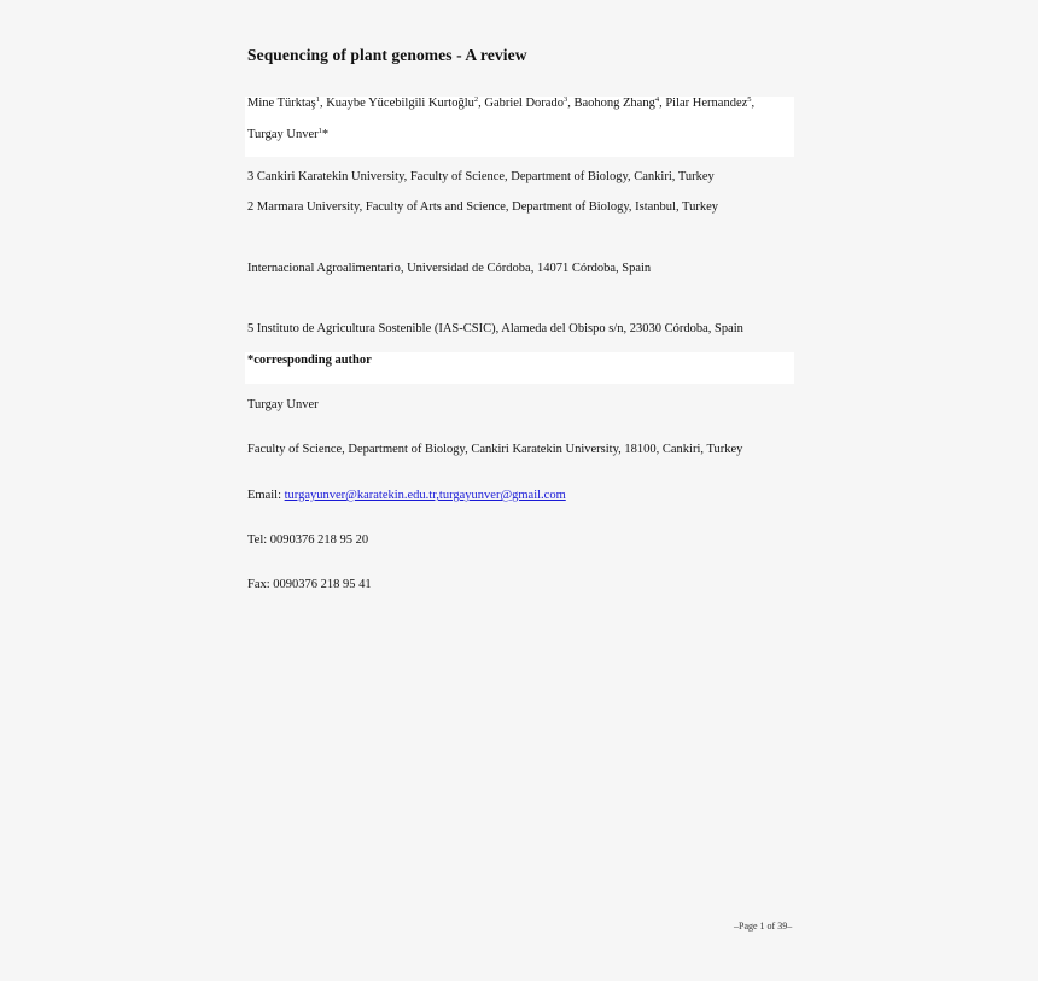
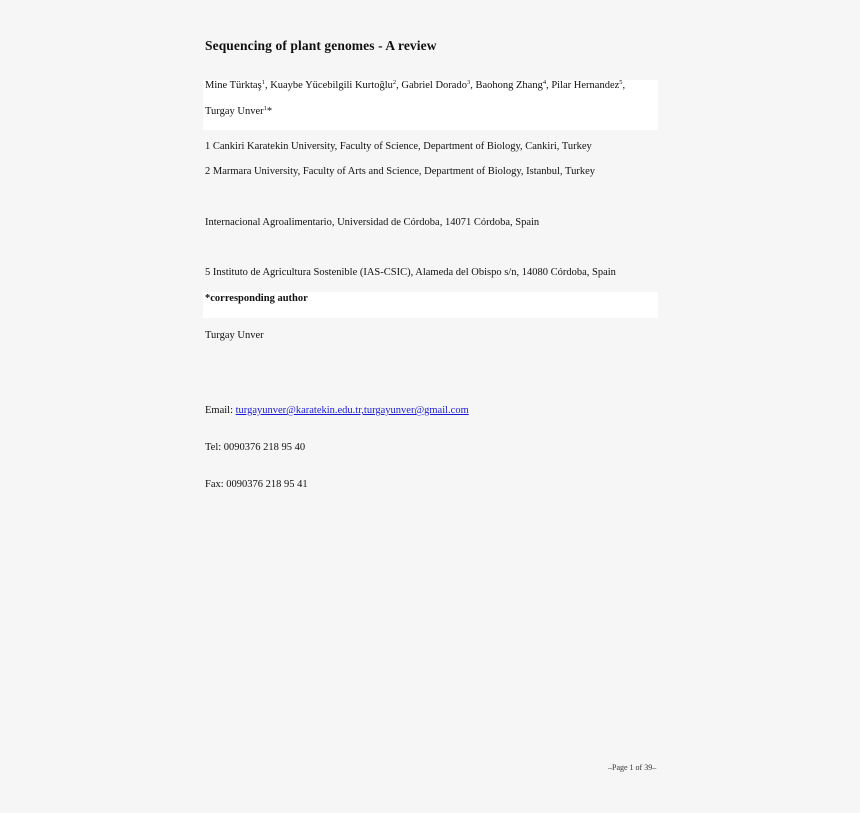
  Sequencing of plant genomes - A review
  Mine Türktaş , Kuaybe Yücebilgili Kurtoğlu , Gabriel Dorado , Baohong Zhang , Pilar Hernandez ,
  Turgay Unver *
- 3 Cankiri Karatekin University, Faculty of Science, Department of Biology, Cankiri, Turkey
+ 1 Cankiri Karatekin University, Faculty of Science, Department of Biology, Cankiri, Turkey
  2 Marmara University, Faculty of Arts and Science, Department of Biology, Istanbul, Turkey
  Internacional Agroalimentario, Universidad de Córdoba, 14071 Córdoba, Spain
- 5 Instituto de Agricultura Sostenible (IAS-CSIC), Alameda del Obispo s/n, 23030 Córdoba, Spain
+ 5 Instituto de Agricultura Sostenible (IAS-CSIC), Alameda del Obispo s/n, 14080 Córdoba, Spain
  *corresponding author
  Turgay Unver
- Faculty of Science, Department of Biology, Cankiri Karatekin University, 18100, Cankiri, Turkey
  Email: turgayunver@karatekin.edu.tr,turgayunver@gmail.com
- Tel: 0090376 218 95 20
+ Tel: 0090376 218 95 40
  Fax: 0090376 218 95 41
  –Page 1 of 39–
